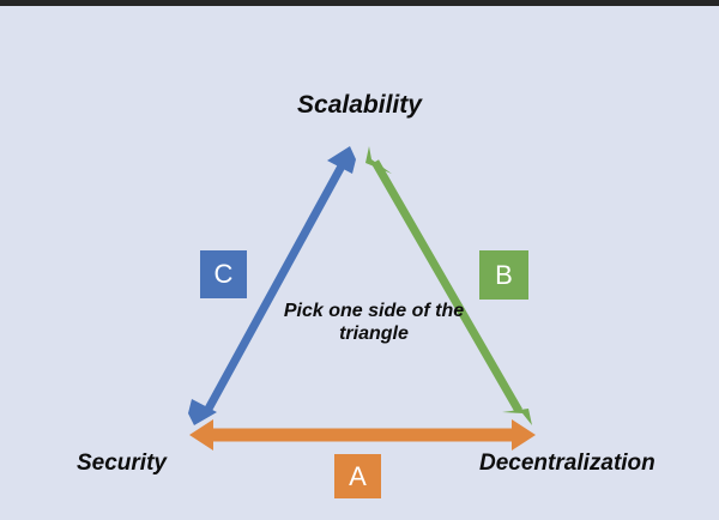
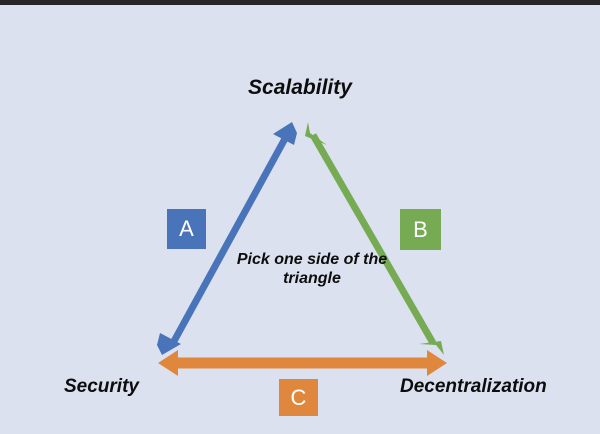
  Scalability
  Security
  Decentralization
  Pick one side of the triangle
- C
+ A
  B
- A
+ C
